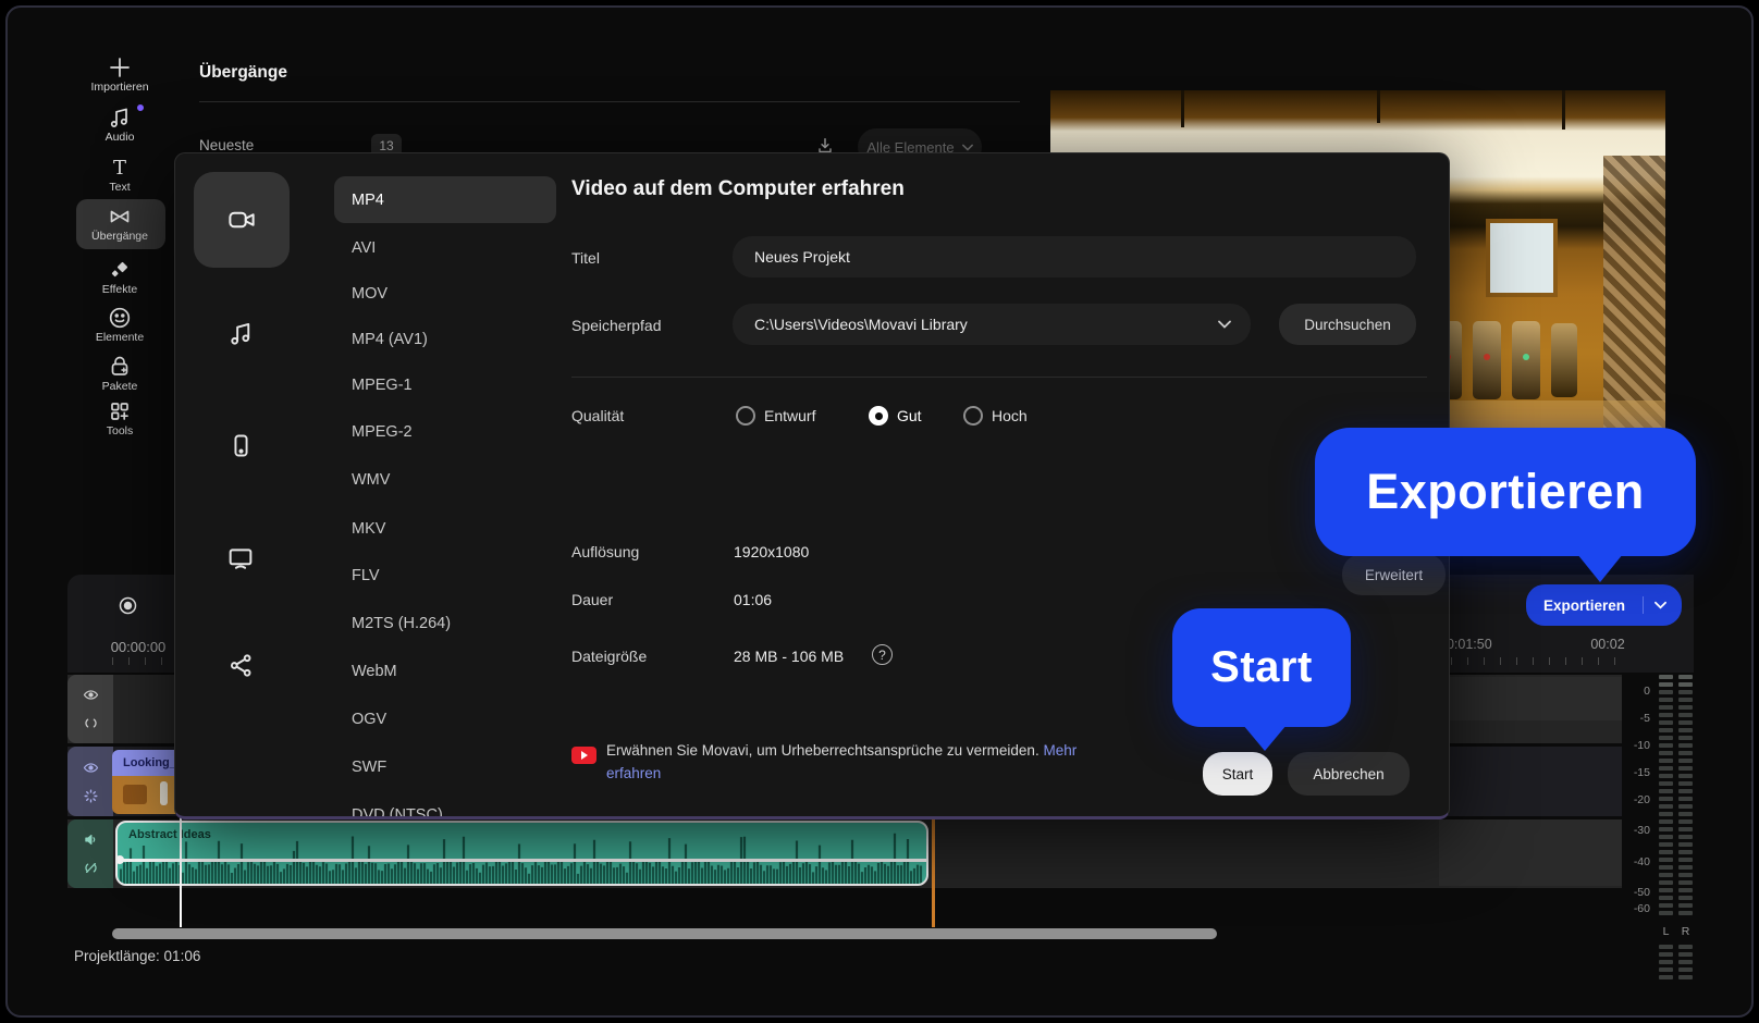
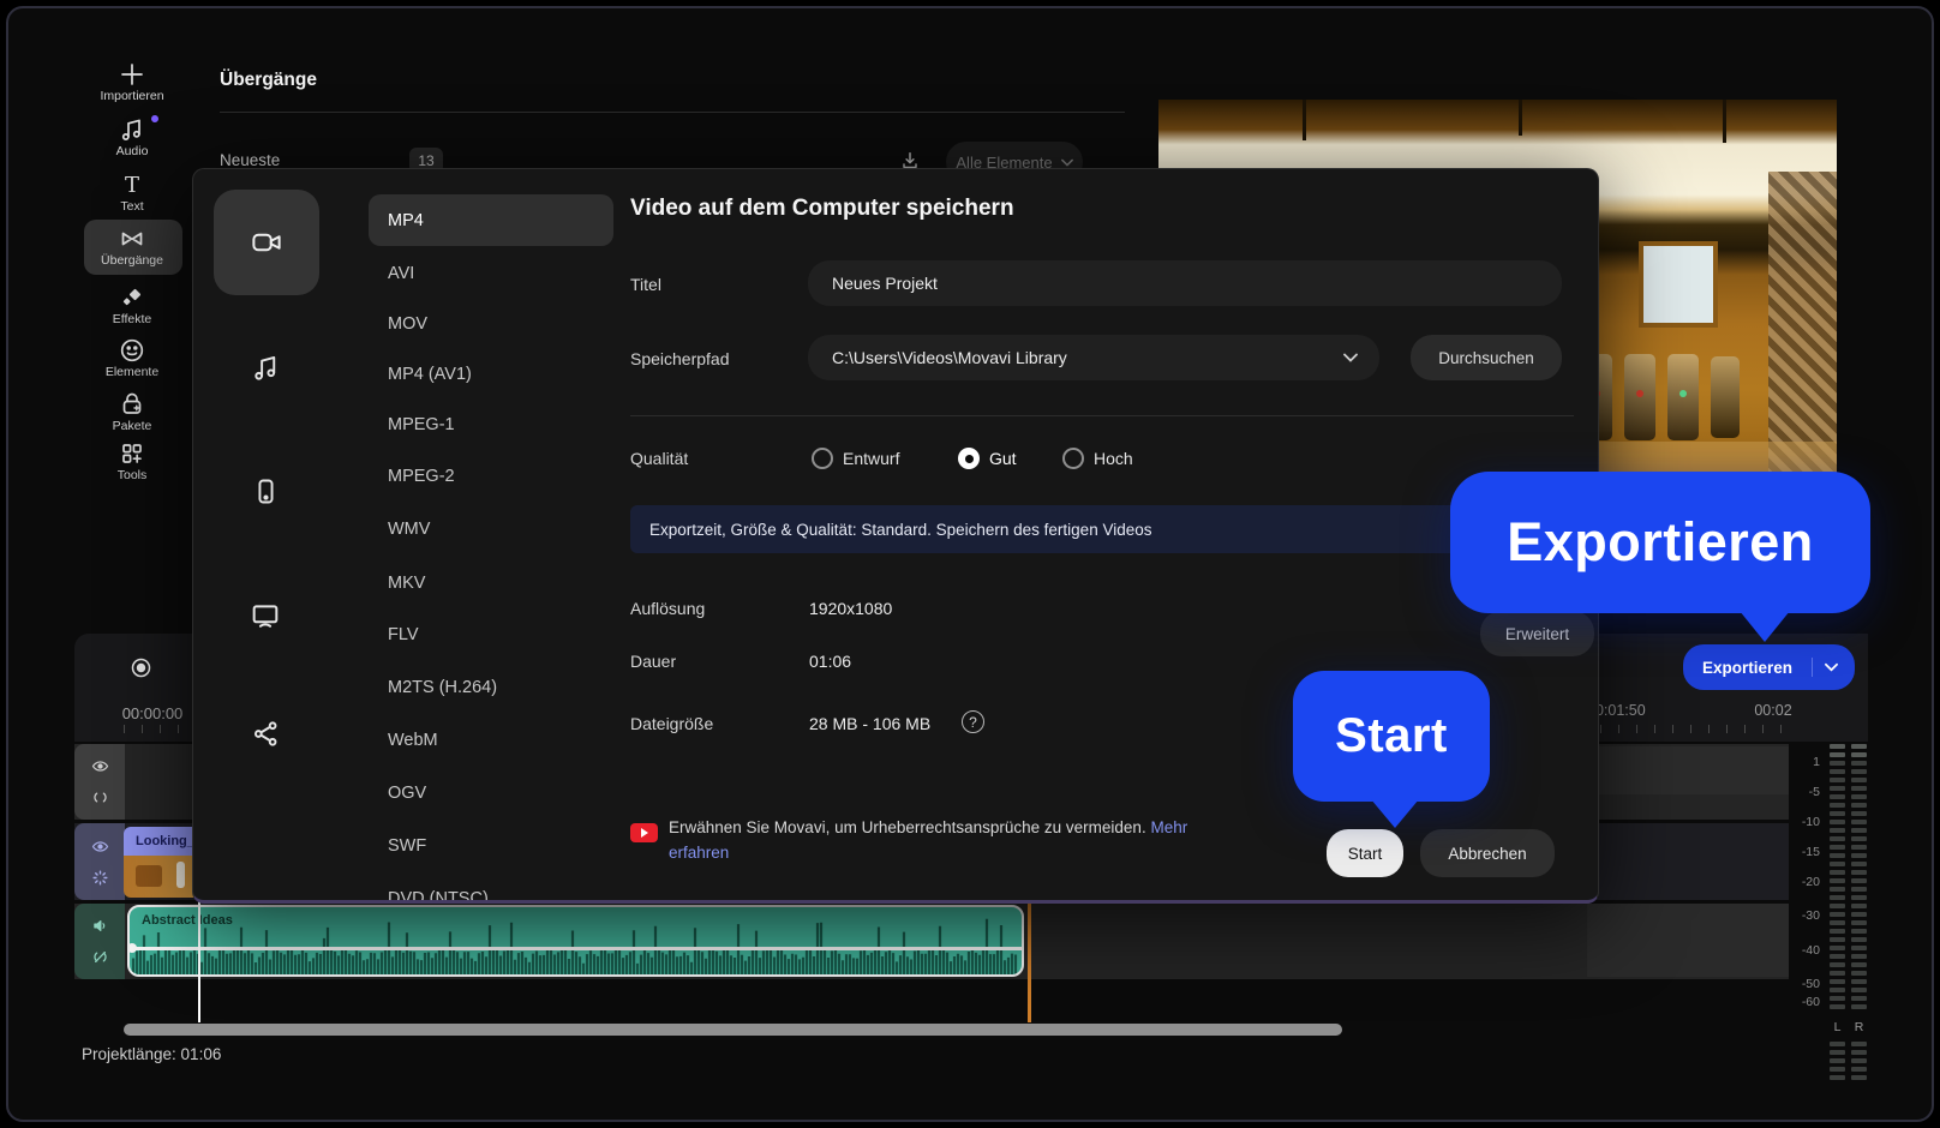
  Importieren
  Audio
  T
  Text
  Übergänge
  Effekte
  Elemente
  Pakete
  Tools
  Übergänge
  Neueste
  13
  Alle Elemente
  00:00:00
  0:01:50
  00:02
  Exportieren
  Looking_
  Abstract Ideas
  Projektlänge: 01:06
- 0
+ 1
  -5
  -10
  -15
  -20
  -30
  -40
  -50
  -60
  L
  R
  MP4
  AVI
  MOV
  MP4 (AV1)
  MPEG-1
  MPEG-2
  WMV
  MKV
  FLV
  M2TS (H.264)
  WebM
  OGV
  SWF
  DVD (NTSC)
- Video auf dem Computer erfahren
+ Video auf dem Computer speichern
  Titel
  Neues Projekt
  Speicherpfad
  C:\Users\Videos\Movavi Library
  Durchsuchen
  Qualität
  Entwurf
  Gut
  Hoch
+ Exportzeit, Größe & Qualität: Standard. Speichern des fertigen Videos
  Auflösung
  1920x1080
  Dauer
  01:06
  Dateigröße
  28 MB - 106 MB
  ?
  Erweitert
  Erwähnen Sie Movavi, um Urheberrechtsansprüche zu vermeiden. Mehr erfahren
  Start
  Abbrechen
  Exportieren
  Start
